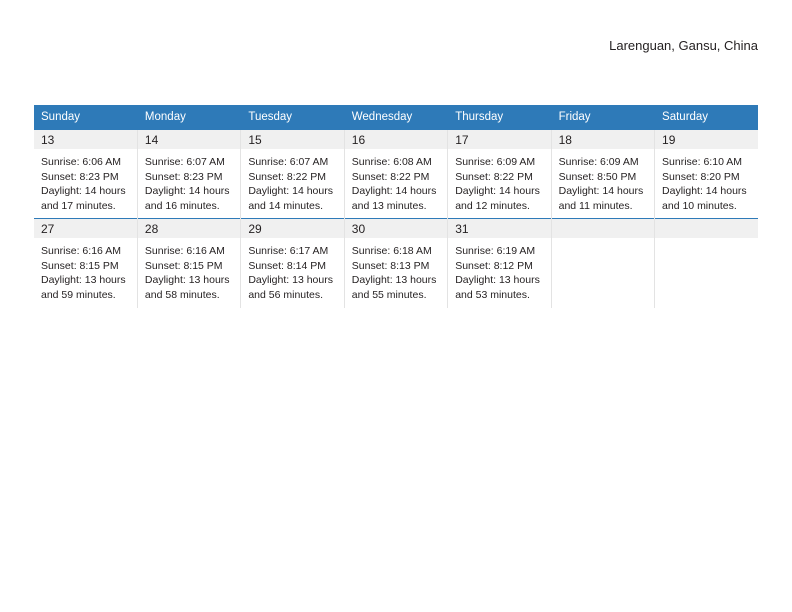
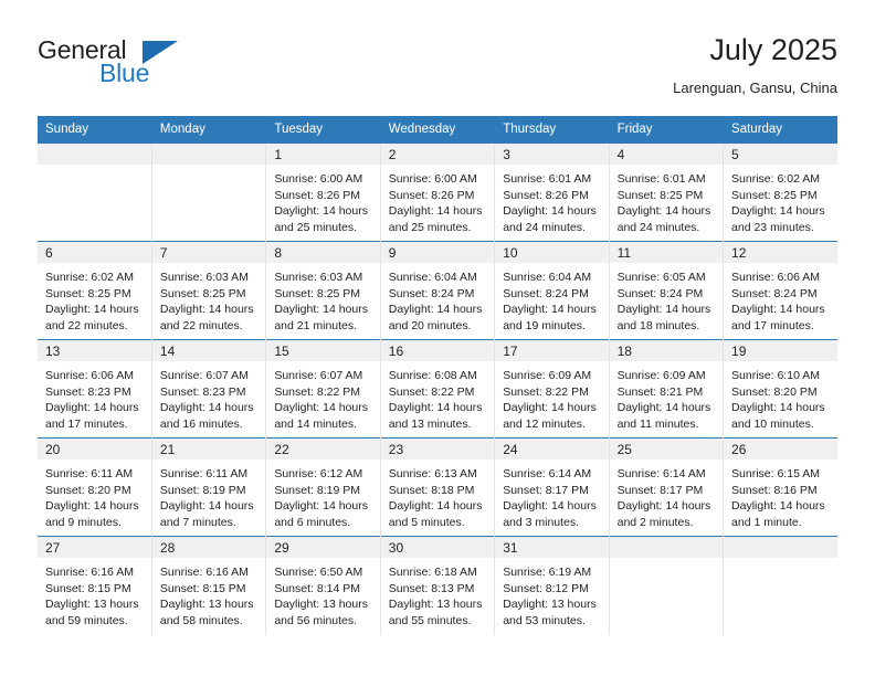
+ General
+ Blue
+ July 2025
  Larenguan, Gansu, China
  Sunday	Monday	Tuesday	Wednesday	Thursday	Friday	Saturday
+ 		1 Sunrise: 6:00 AM Sunset: 8:26 PM Daylight: 14 hours and 25 minutes.	2 Sunrise: 6:00 AM Sunset: 8:26 PM Daylight: 14 hours and 25 minutes.	3 Sunrise: 6:01 AM Sunset: 8:26 PM Daylight: 14 hours and 24 minutes.	4 Sunrise: 6:01 AM Sunset: 8:25 PM Daylight: 14 hours and 24 minutes.	5 Sunrise: 6:02 AM Sunset: 8:25 PM Daylight: 14 hours and 23 minutes.
+ 6 Sunrise: 6:02 AM Sunset: 8:25 PM Daylight: 14 hours and 22 minutes.	7 Sunrise: 6:03 AM Sunset: 8:25 PM Daylight: 14 hours and 22 minutes.	8 Sunrise: 6:03 AM Sunset: 8:25 PM Daylight: 14 hours and 21 minutes.	9 Sunrise: 6:04 AM Sunset: 8:24 PM Daylight: 14 hours and 20 minutes.	10 Sunrise: 6:04 AM Sunset: 8:24 PM Daylight: 14 hours and 19 minutes.	11 Sunrise: 6:05 AM Sunset: 8:24 PM Daylight: 14 hours and 18 minutes.	12 Sunrise: 6:06 AM Sunset: 8:24 PM Daylight: 14 hours and 17 minutes.
- 13 Sunrise: 6:06 AM Sunset: 8:23 PM Daylight: 14 hours and 17 minutes.	14 Sunrise: 6:07 AM Sunset: 8:23 PM Daylight: 14 hours and 16 minutes.	15 Sunrise: 6:07 AM Sunset: 8:22 PM Daylight: 14 hours and 14 minutes.	16 Sunrise: 6:08 AM Sunset: 8:22 PM Daylight: 14 hours and 13 minutes.	17 Sunrise: 6:09 AM Sunset: 8:22 PM Daylight: 14 hours and 12 minutes.	18 Sunrise: 6:09 AM Sunset: 8:50 PM Daylight: 14 hours and 11 minutes.	19 Sunrise: 6:10 AM Sunset: 8:20 PM Daylight: 14 hours and 10 minutes.
+ 13 Sunrise: 6:06 AM Sunset: 8:23 PM Daylight: 14 hours and 17 minutes.	14 Sunrise: 6:07 AM Sunset: 8:23 PM Daylight: 14 hours and 16 minutes.	15 Sunrise: 6:07 AM Sunset: 8:22 PM Daylight: 14 hours and 14 minutes.	16 Sunrise: 6:08 AM Sunset: 8:22 PM Daylight: 14 hours and 13 minutes.	17 Sunrise: 6:09 AM Sunset: 8:22 PM Daylight: 14 hours and 12 minutes.	18 Sunrise: 6:09 AM Sunset: 8:21 PM Daylight: 14 hours and 11 minutes.	19 Sunrise: 6:10 AM Sunset: 8:20 PM Daylight: 14 hours and 10 minutes.
+ 20 Sunrise: 6:11 AM Sunset: 8:20 PM Daylight: 14 hours and 9 minutes.	21 Sunrise: 6:11 AM Sunset: 8:19 PM Daylight: 14 hours and 7 minutes.	22 Sunrise: 6:12 AM Sunset: 8:19 PM Daylight: 14 hours and 6 minutes.	23 Sunrise: 6:13 AM Sunset: 8:18 PM Daylight: 14 hours and 5 minutes.	24 Sunrise: 6:14 AM Sunset: 8:17 PM Daylight: 14 hours and 3 minutes.	25 Sunrise: 6:14 AM Sunset: 8:17 PM Daylight: 14 hours and 2 minutes.	26 Sunrise: 6:15 AM Sunset: 8:16 PM Daylight: 14 hours and 1 minute.
- 27 Sunrise: 6:16 AM Sunset: 8:15 PM Daylight: 13 hours and 59 minutes.	28 Sunrise: 6:16 AM Sunset: 8:15 PM Daylight: 13 hours and 58 minutes.	29 Sunrise: 6:17 AM Sunset: 8:14 PM Daylight: 13 hours and 56 minutes.	30 Sunrise: 6:18 AM Sunset: 8:13 PM Daylight: 13 hours and 55 minutes.	31 Sunrise: 6:19 AM Sunset: 8:12 PM Daylight: 13 hours and 53 minutes.
+ 27 Sunrise: 6:16 AM Sunset: 8:15 PM Daylight: 13 hours and 59 minutes.	28 Sunrise: 6:16 AM Sunset: 8:15 PM Daylight: 13 hours and 58 minutes.	29 Sunrise: 6:50 AM Sunset: 8:14 PM Daylight: 13 hours and 56 minutes.	30 Sunrise: 6:18 AM Sunset: 8:13 PM Daylight: 13 hours and 55 minutes.	31 Sunrise: 6:19 AM Sunset: 8:12 PM Daylight: 13 hours and 53 minutes.
